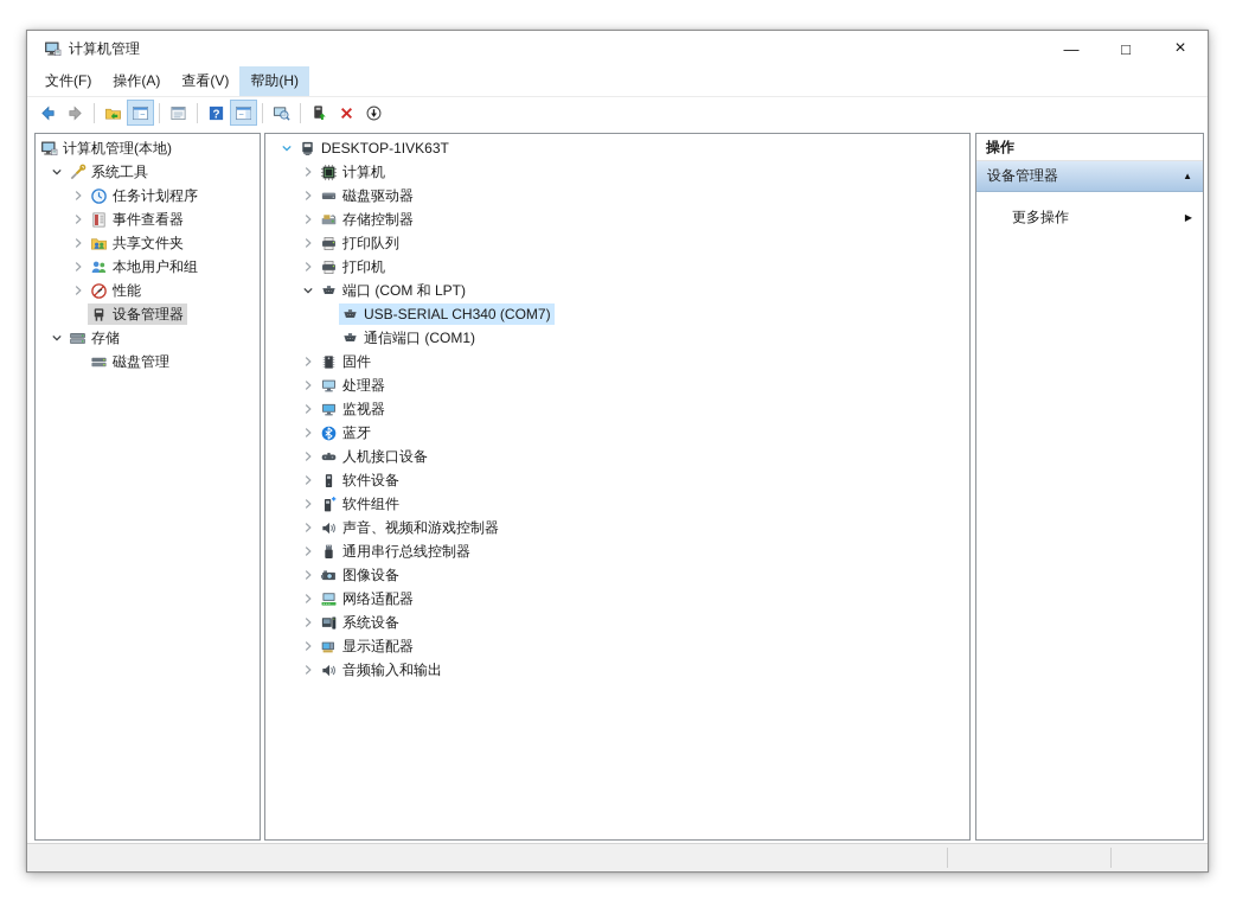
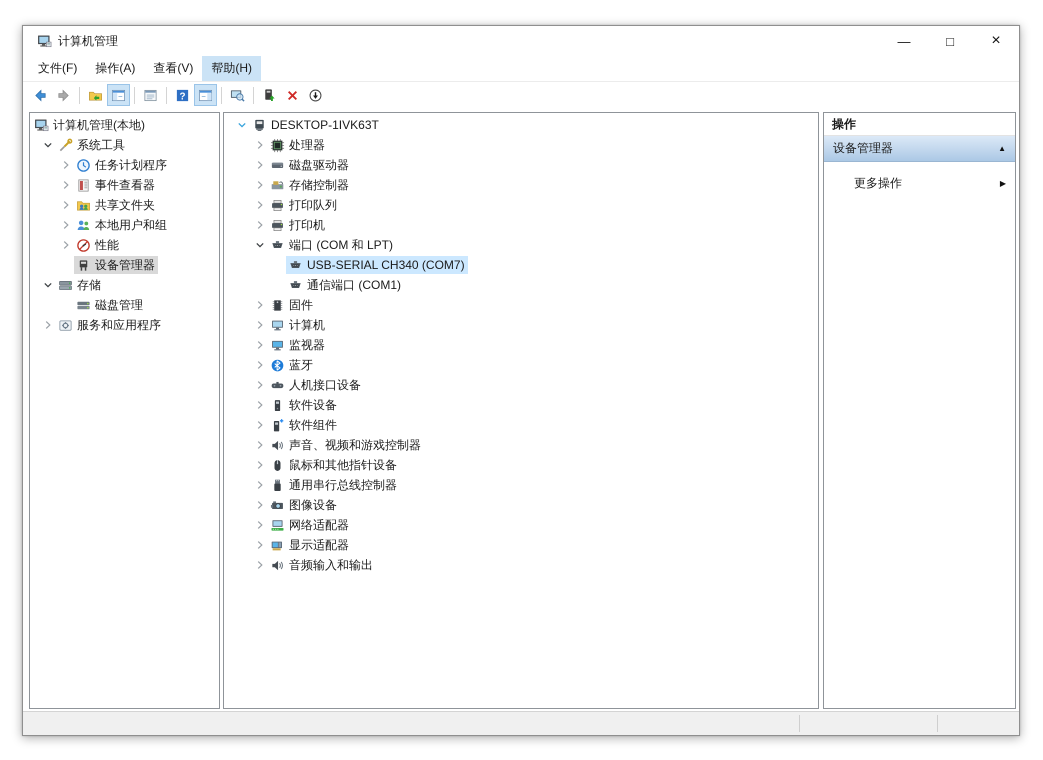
  计算机管理
  —
  □
  ×
  文件(F)
  操作(A)
  查看(V)
  帮助(H)
  ?
  计算机管理(本地)
  系统工具
  任务计划程序
  事件查看器
  共享文件夹
  本地用户和组
  性能
  设备管理器
  存储
  磁盘管理
+ 服务和应用程序
  DESKTOP-1IVK63T
- 计算机
+ 处理器
  磁盘驱动器
  存储控制器
  打印队列
  打印机
  端口 (COM 和 LPT)
  USB-SERIAL CH340 (COM7)
  通信端口 (COM1)
  固件
- 处理器
+ 计算机
  监视器
  蓝牙
  人机接口设备
  软件设备
  软件组件
  声音、视频和游戏控制器
+ 鼠标和其他指针设备
  通用串行总线控制器
  图像设备
  网络适配器
- 系统设备
  显示适配器
  音频输入和输出
  操作
  设备管理器
  ▲
  更多操作
  ▶
